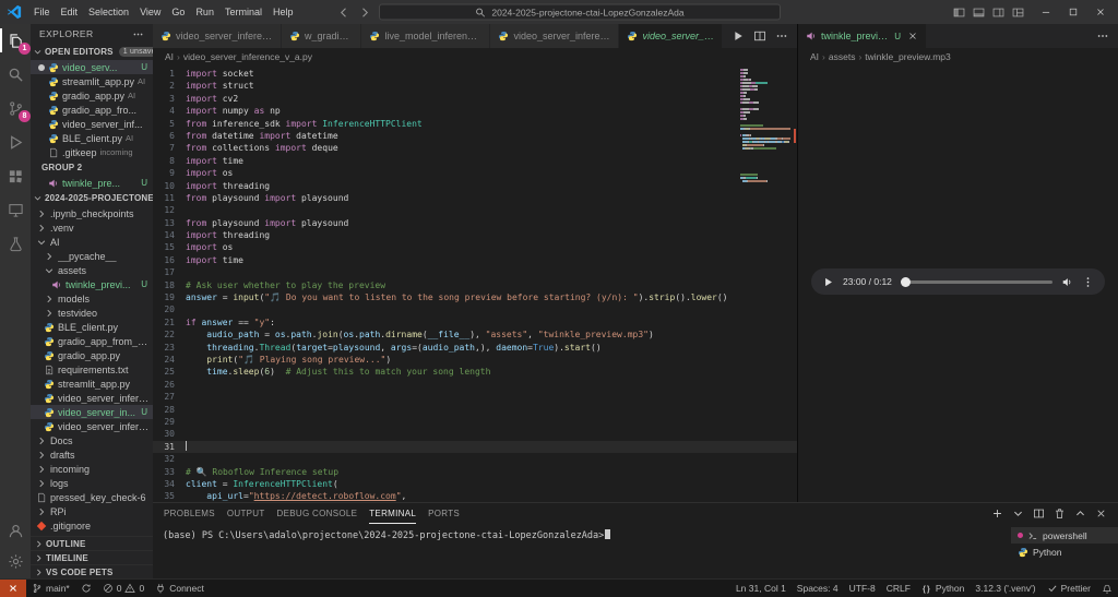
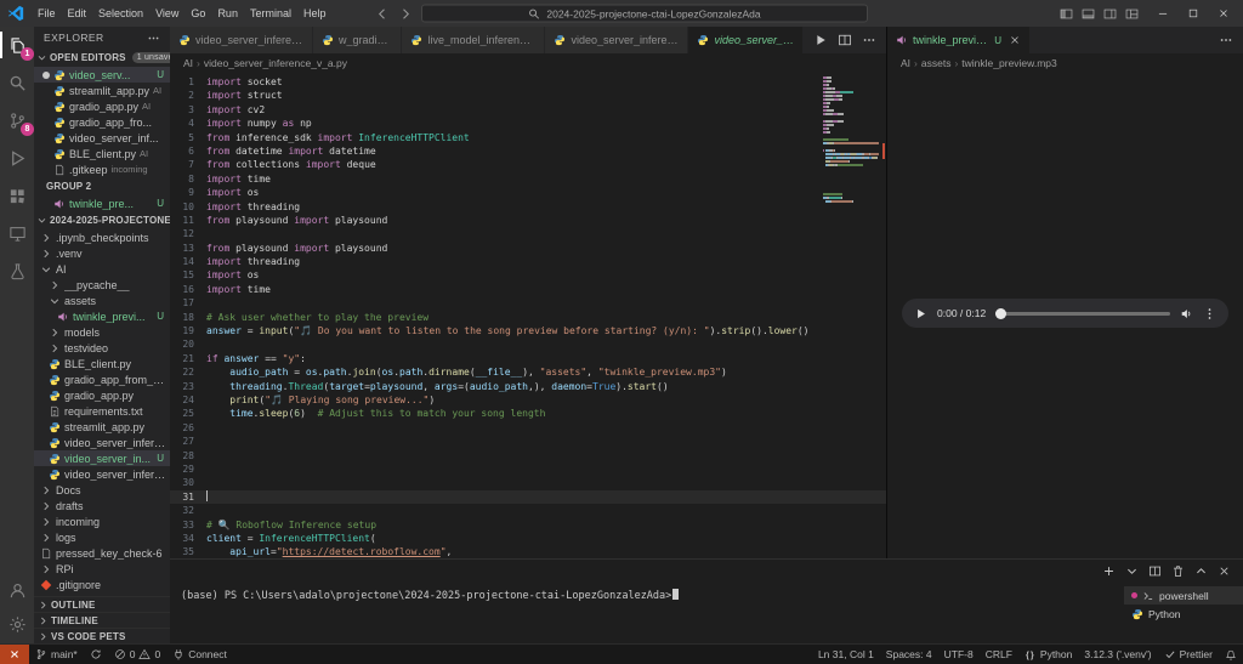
  File
  Edit
  Selection
  View
  Go
  Run
  Terminal
  Help
  2024-2025-projectone-ctai-LopezGonzalezAda
  EXPLORER
  OPEN EDITORS
  video_serv...
  U
  streamlit_app.py
  AI
  gradio_app.py
  AI
  gradio_app_fro...
  video_server_inf...
  BLE_client.py
  AI
  .gitkeep
  incoming
  GROUP 2
  twinkle_pre...
  U
  2024-2025-PROJECTONE
  .ipynb_checkpoints
  .venv
  AI
  __pycache__
  assets
  twinkle_previ...
  U
  models
  testvideo
  BLE_client.py
  gradio_app_from_str.
  gradio_app.py
  requirements.txt
  streamlit_app.py
  video_server_inferen
  video_server_in...
  U
  video_server_inferen
  Docs
  drafts
  incoming
  logs
  pressed_key_check-6
  RPi
  .gitignore
  OUTLINE
  TIMELINE
  VS CODE PETS
  video_server_inferenc
  w_gradio.p
  live_model_inference.
  video_server_inferenc
  video_server_in.
  AI
  ›
  video_server_inference_v_a.py
  1
  import socket
  2
  import struct
  3
  import cv2
  4
  import numpy as np
  5
  from inference_sdk import InferenceHTTPClient
  6
  from datetime import datetime
  7
  from collections import deque
  8
  import time
  9
  import os
  10
  import threading
  11
  from playsound import playsound
  12
  13
  from playsound import playsound
  14
  import threading
  15
  import os
  16
  import time
  17
  18
  # Ask user whether to play the preview
  19
  answer = input("🎵 Do you want to listen to the song preview before starting? (y/n): ").strip().lower()
  20
  21
  if answer == "y":
  22
  audio_path = os.path.join(os.path.dirname(__file__), "assets", "twinkle_preview.mp3")
  23
  threading.Thread(target=playsound, args=(audio_path,), daemon=True).start()
  24
  print("🎵 Playing song preview...")
  25
  time.sleep(6) # Adjust this to match your song length
  26
  27
  28
  29
  30
  31
  32
  33
  # 🔍 Roboflow Inference setup
  34
  client = InferenceHTTPClient(
  35
  api_url="https://detect.roboflow.com",
  twinkle_preview
  U
  AI
  ›
  assets
  ›
  twinkle_preview.mp3
- 23:00 / 0:12
+ 0:00 / 0:12
- PROBLEMS
- OUTPUT
- DEBUG CONSOLE
- TERMINAL
- PORTS
  (base) PS C:\Users\adalo\projectone\2024-2025-projectone-ctai-LopezGonzalezAda>
  powershell
  Python
  main*
  0
  0
  Connect
  Ln 31, Col 1
  Spaces: 4
  UTF-8
  CRLF
  {}
  Python
  3.12.3 ('.venv')
  Prettier
